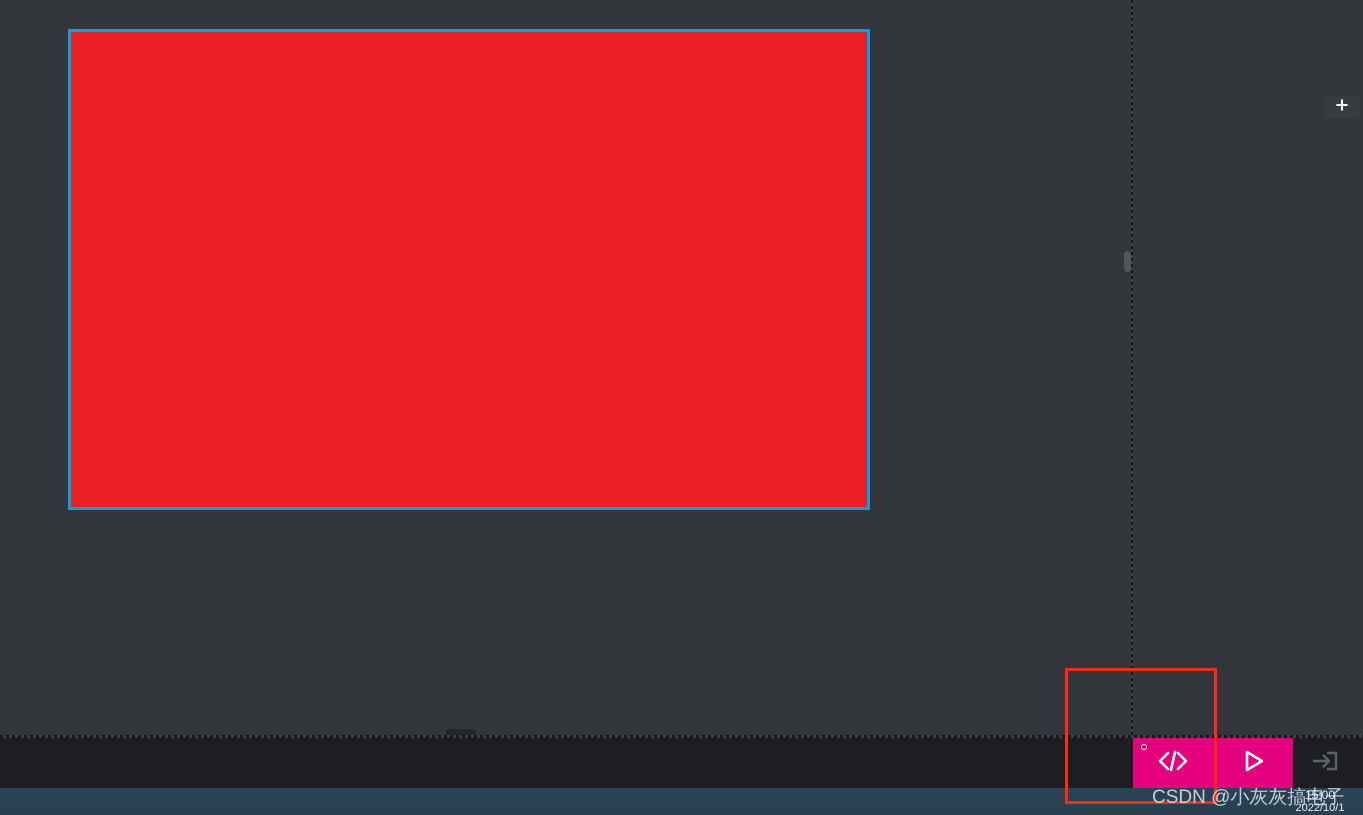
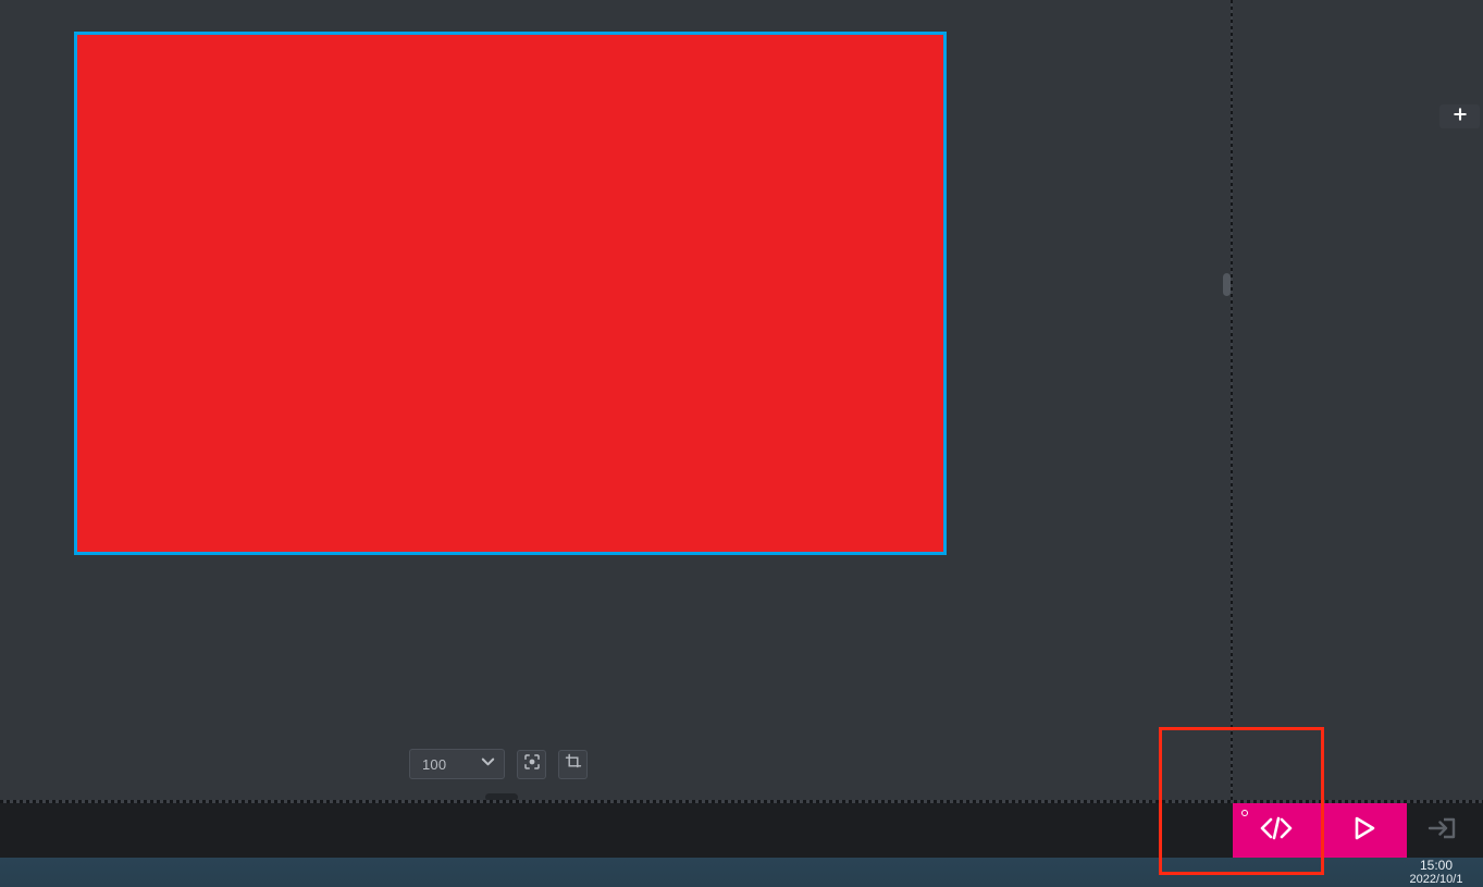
+ 100
  15:00
  2022/10/1
- CSDN @小灰灰搞电子
